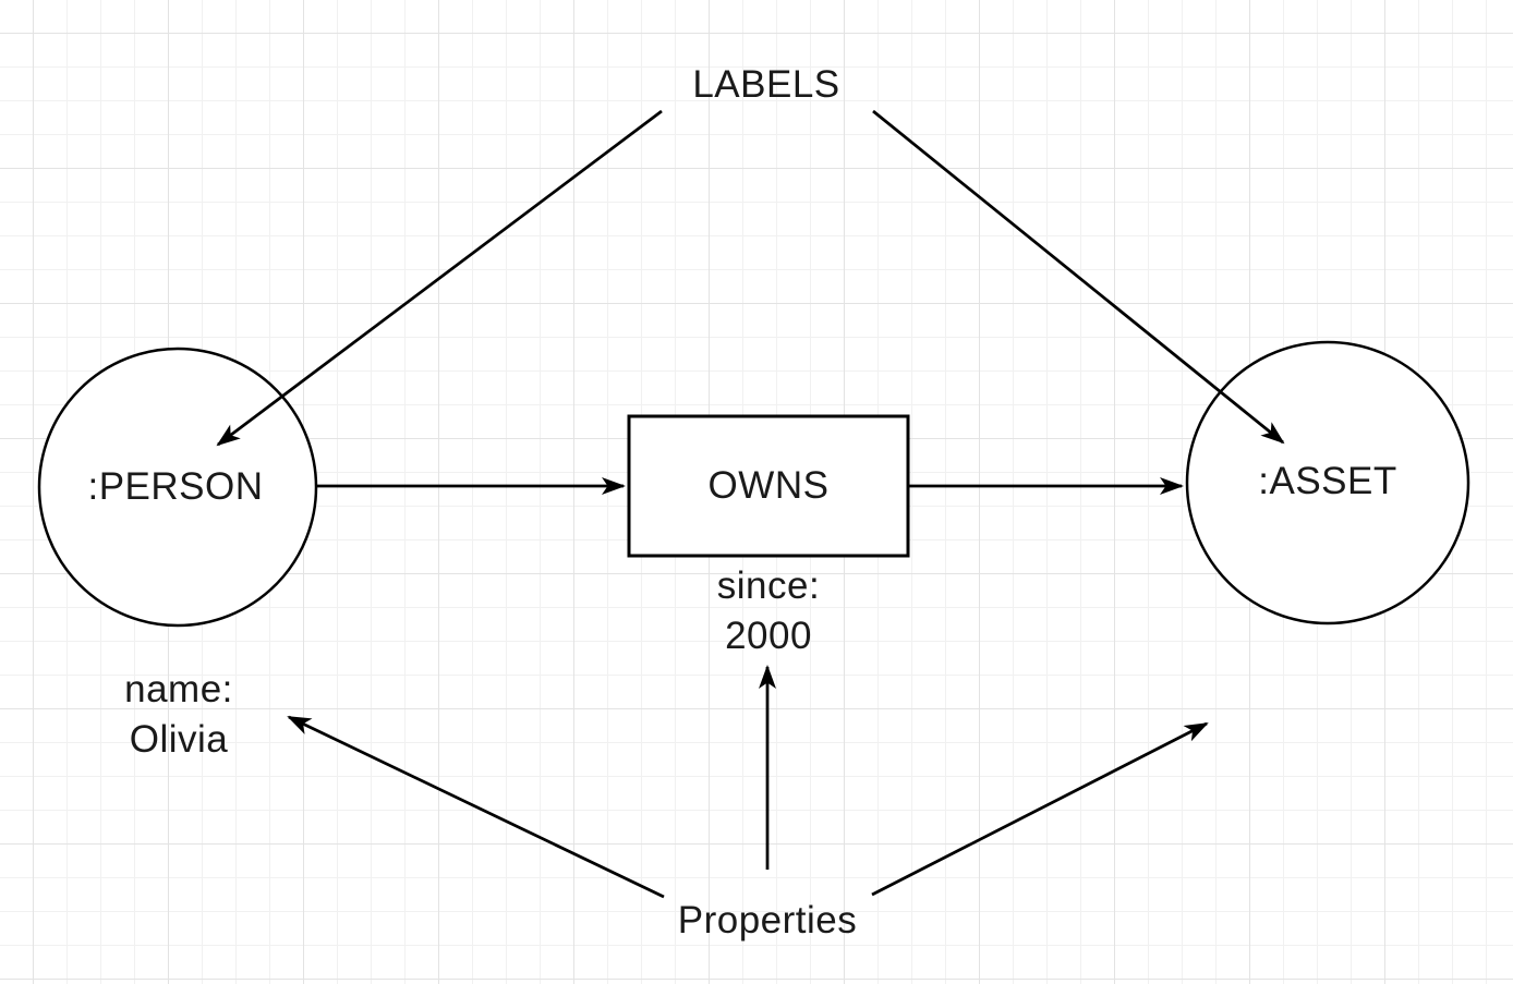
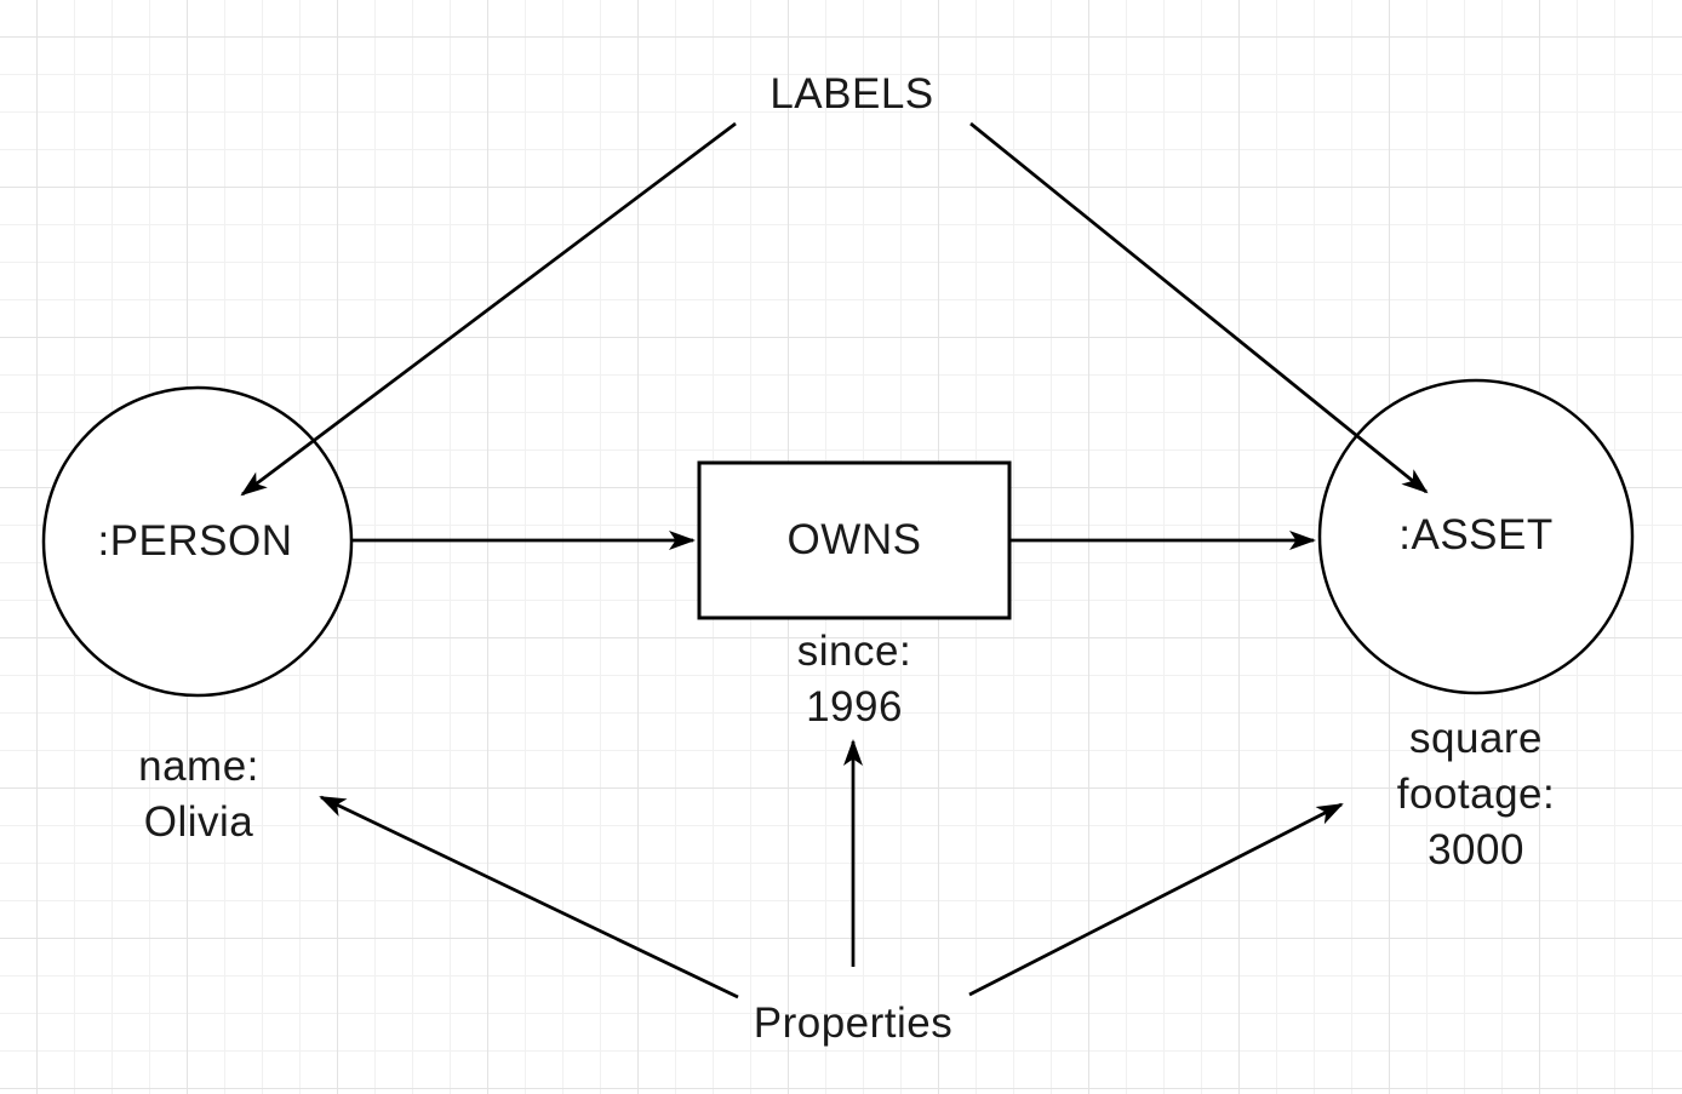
  LABELS
  Properties
  :PERSON
  :ASSET
  OWNS
  name:
  Olivia
  since:
- 2000
+ 1996
+ square
+ footage:
+ 3000
